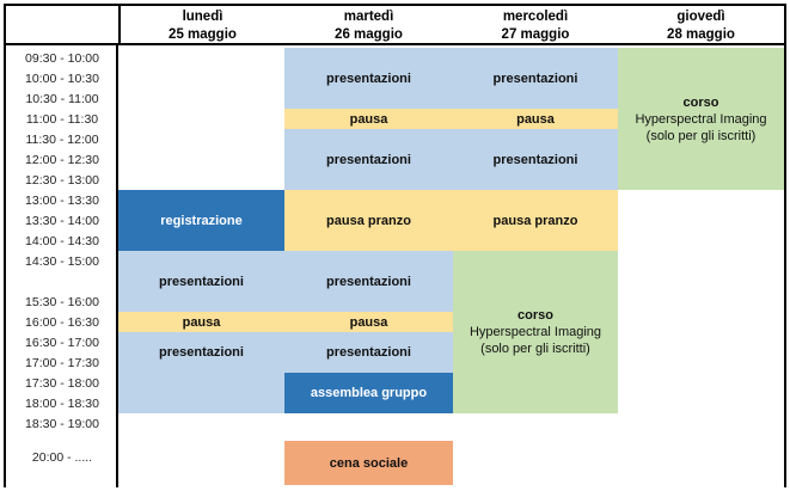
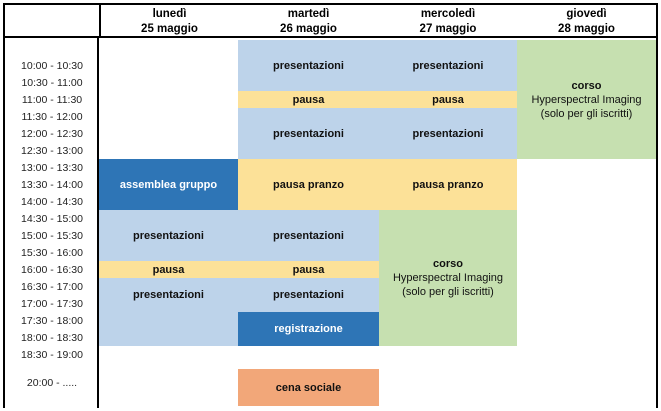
  lunedì
  25 maggio
  martedì
  26 maggio
  mercoledì
  27 maggio
  giovedì
  28 maggio
- 09:30 - 10:00
  10:00 - 10:30
  10:30 - 11:00
  11:00 - 11:30
  11:30 - 12:00
  12:00 - 12:30
  12:30 - 13:00
  13:00 - 13:30
  13:30 - 14:00
  14:00 - 14:30
  14:30 - 15:00
+ 15:00 - 15:30
  15:30 - 16:00
  16:00 - 16:30
  16:30 - 17:00
  17:00 - 17:30
  17:30 - 18:00
  18:00 - 18:30
  18:30 - 19:00
  20:00 - .....
  presentazioni
  presentazioni
  pausa
  pausa
  presentazioni
  presentazioni
  corso
  Hyperspectral Imaging
  (solo per gli iscritti)
- registrazione
+ assemblea gruppo
  pausa pranzo
  pausa pranzo
  presentazioni
  presentazioni
  pausa
  pausa
  presentazioni
  presentazioni
  corso
  Hyperspectral Imaging
  (solo per gli iscritti)
- assemblea gruppo
+ registrazione
  cena sociale
